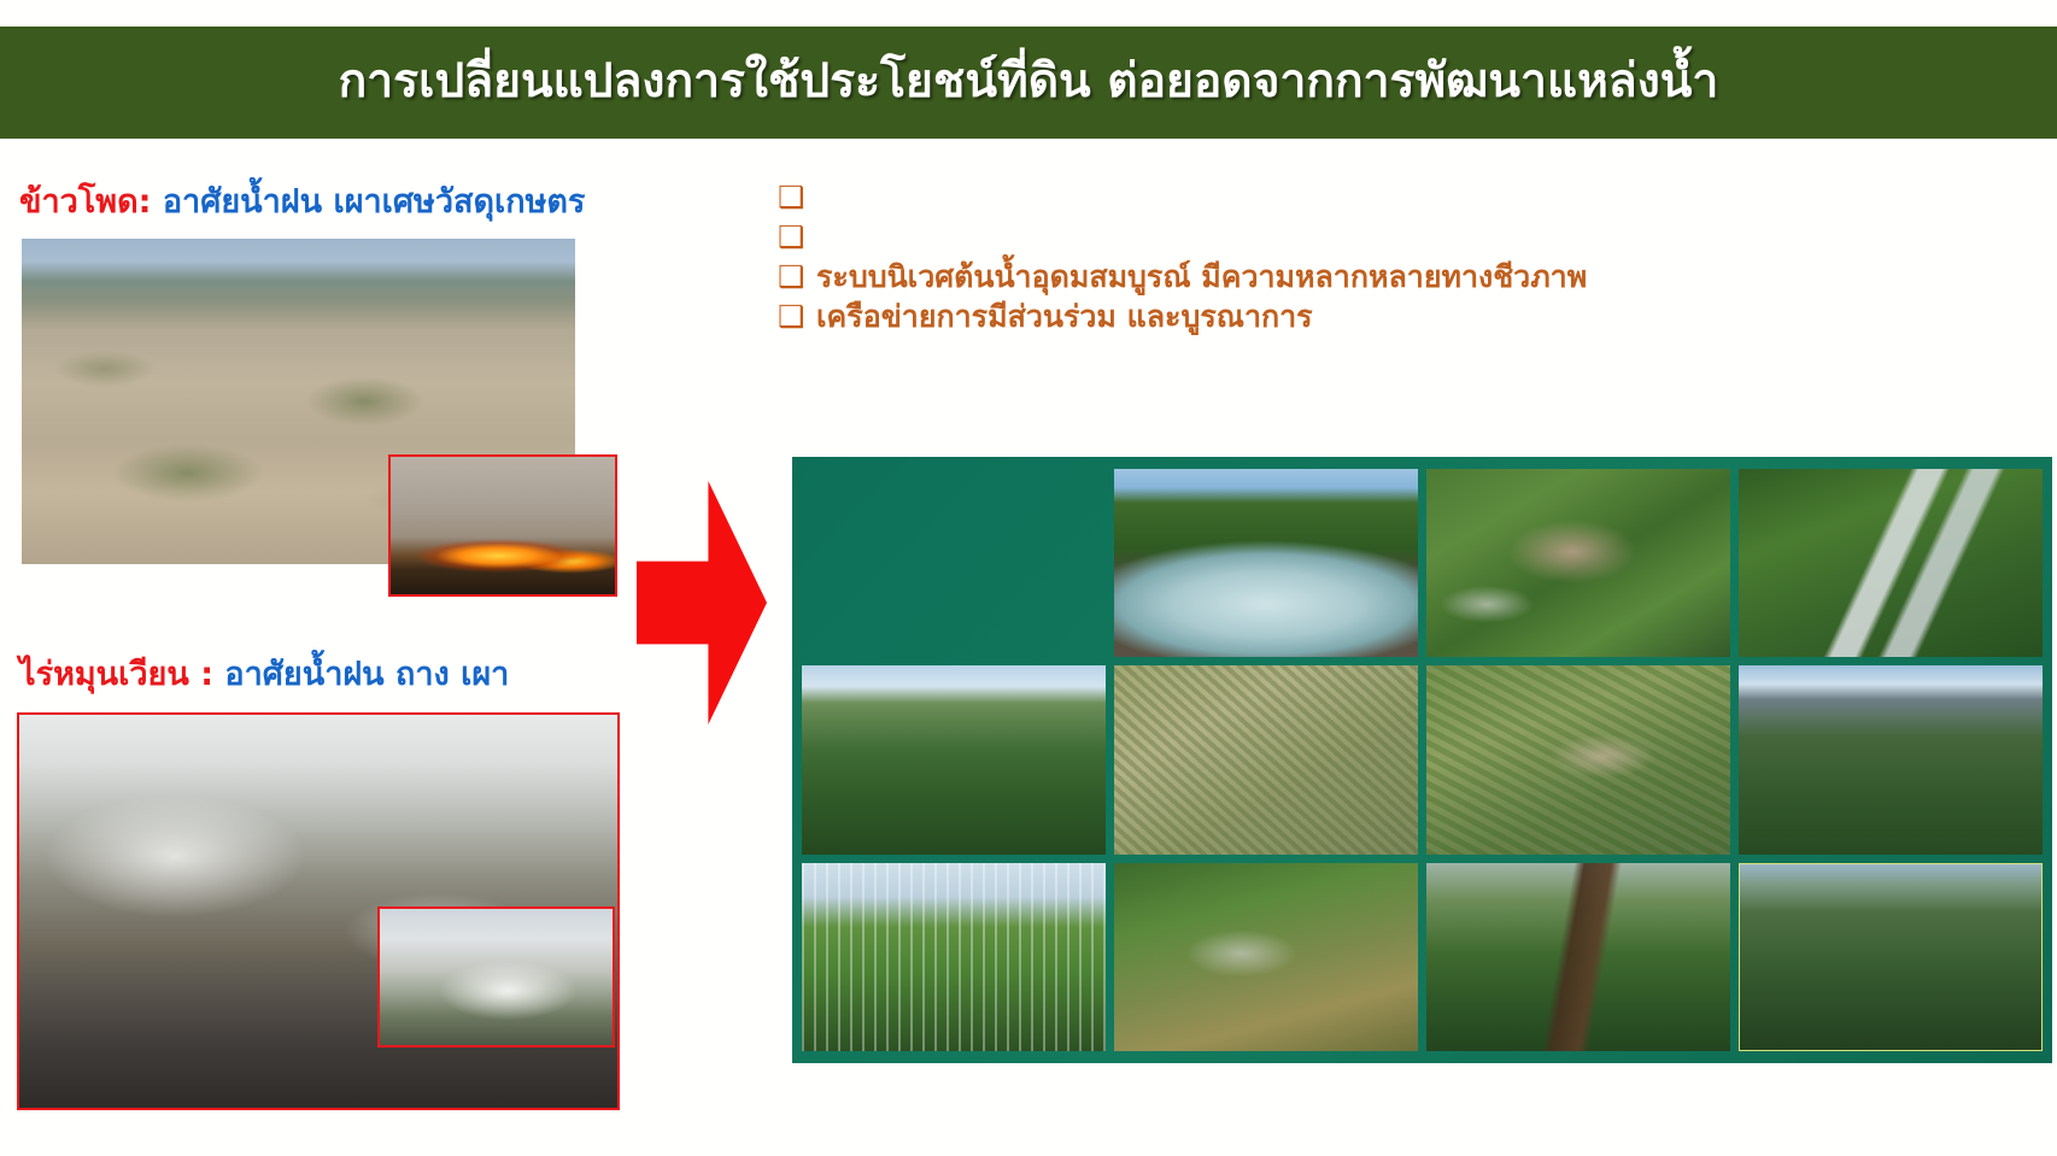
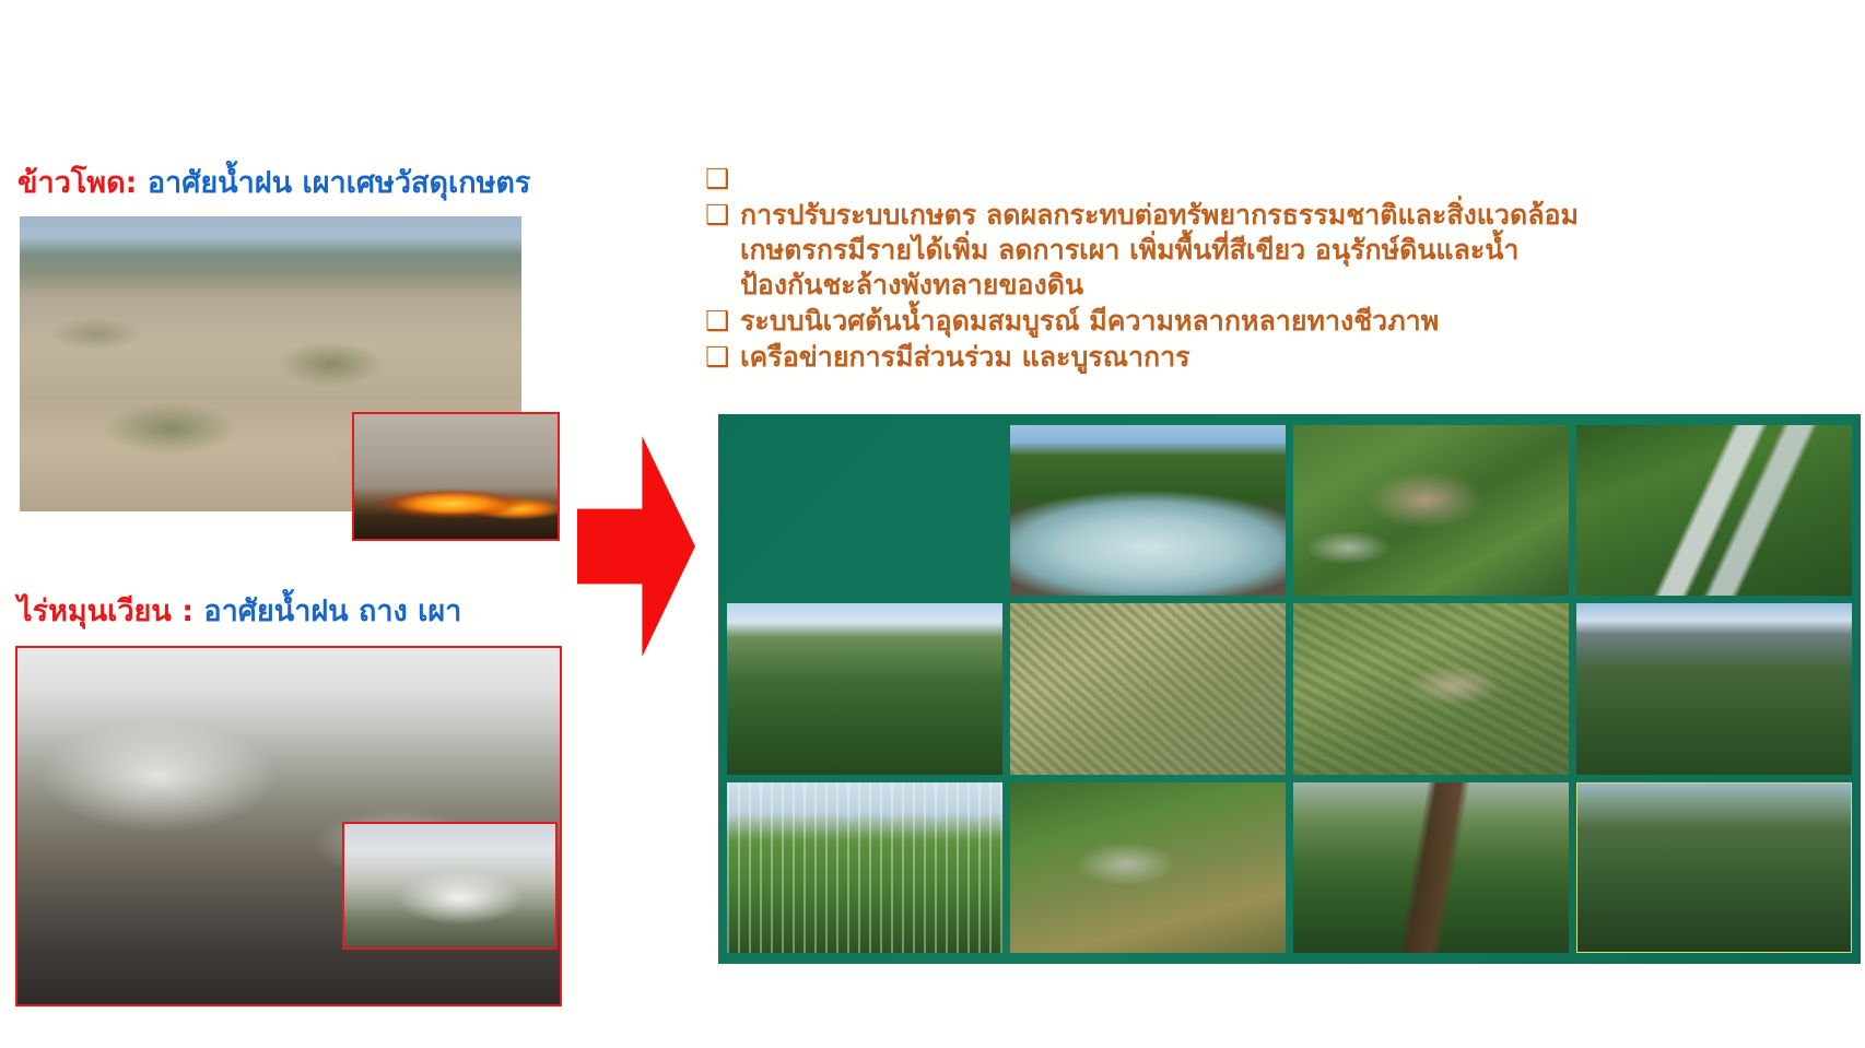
- การเปลี่ยนแปลงการใช้ประโยชน์ที่ดิน ต่อยอดจากการพัฒนาแหล่งน้ำ
  ข้าวโพด: อาศัยน้ำฝน เผาเศษวัสดุเกษตร
  ไร่หมุนเวียน : อาศัยน้ำฝน ถาง เผา
  ❑
  ❑
+ การปรับระบบเกษตร ลดผลกระทบต่อทรัพยากรธรรมชาติและสิ่งแวดล้อม
+ เกษตรกรมีรายได้เพิ่ม ลดการเผา เพิ่มพื้นที่สีเขียว อนุรักษ์ดินและน้ำ
+ ป้องกันชะล้างพังทลายของดิน
  ❑
  ระบบนิเวศต้นน้ำอุดมสมบูรณ์ มีความหลากหลายทางชีวภาพ
  ❑
  เครือข่ายการมีส่วนร่วม และบูรณาการ
